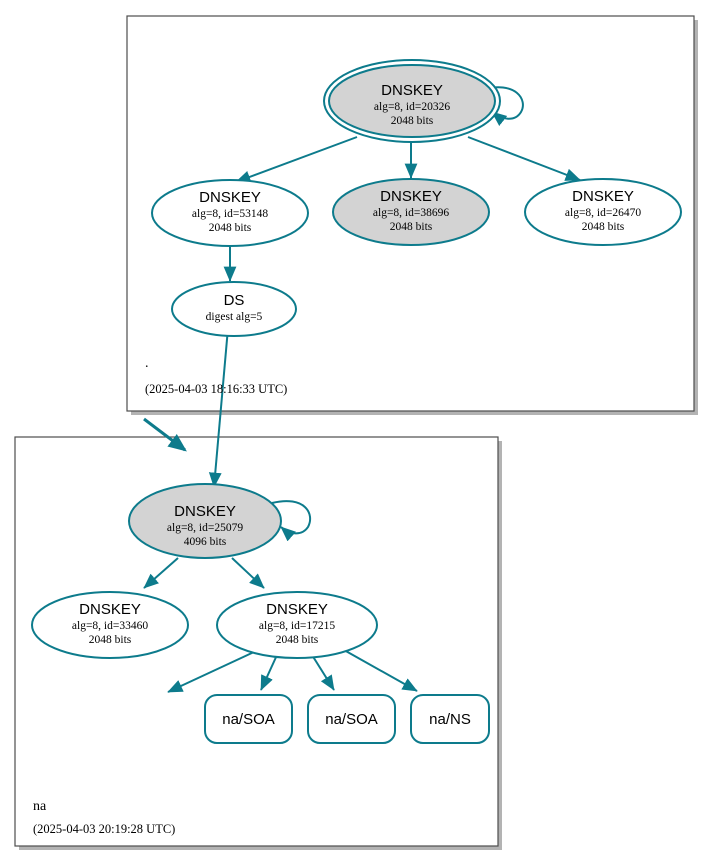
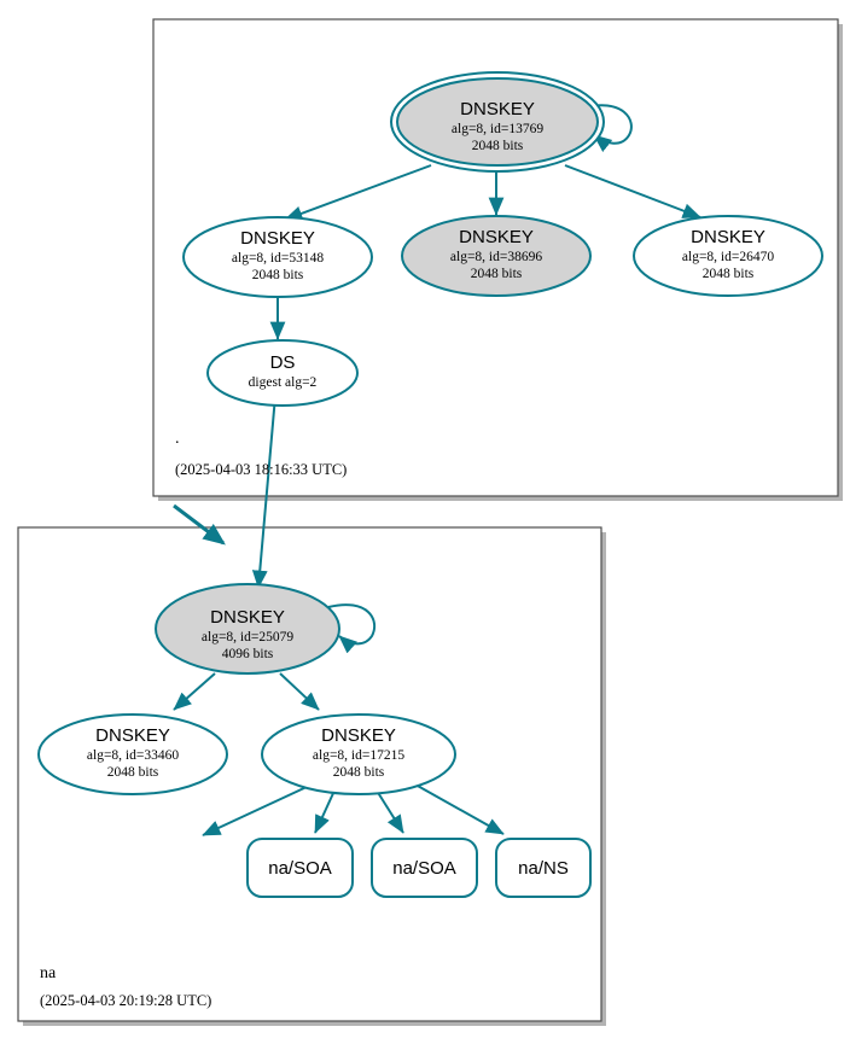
  DNSKEY
- alg=8, id=20326
+ alg=8, id=13769
  2048 bits
  DNSKEY
  alg=8, id=53148
  2048 bits
  DNSKEY
  alg=8, id=38696
  2048 bits
  DNSKEY
  alg=8, id=26470
  2048 bits
  DS
- digest alg=5
+ digest alg=2
  .
  (2025-04-03 18:16:33 UTC)
  DNSKEY
  alg=8, id=25079
  4096 bits
  DNSKEY
  alg=8, id=33460
  2048 bits
  DNSKEY
  alg=8, id=17215
  2048 bits
  na/SOA
  na/SOA
  na/NS
  na
  (2025-04-03 20:19:28 UTC)
